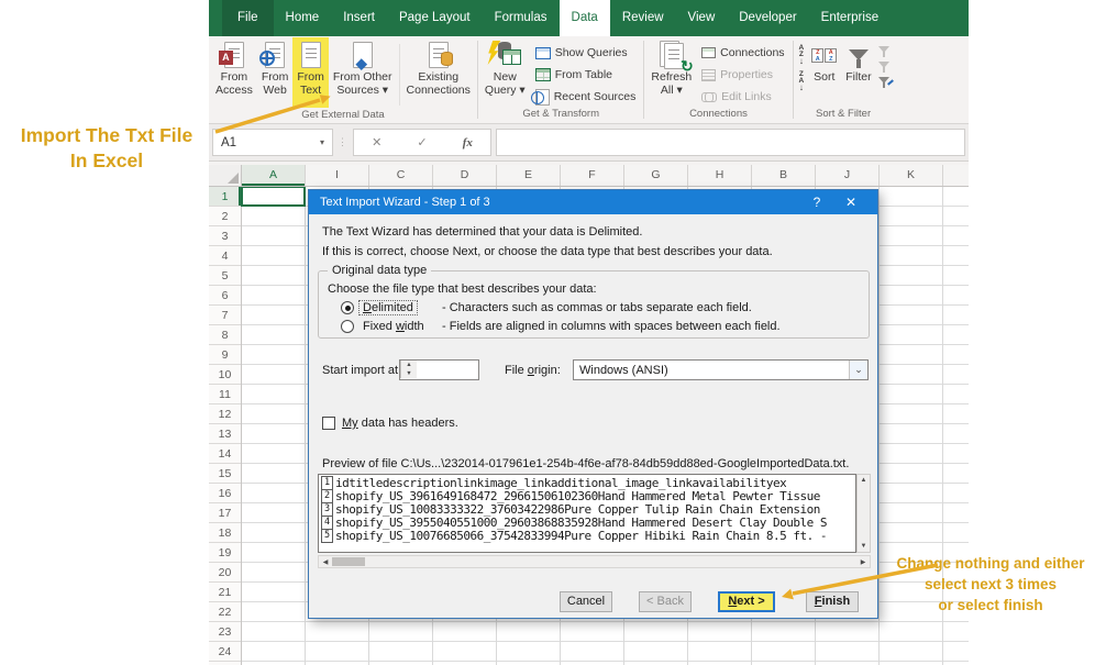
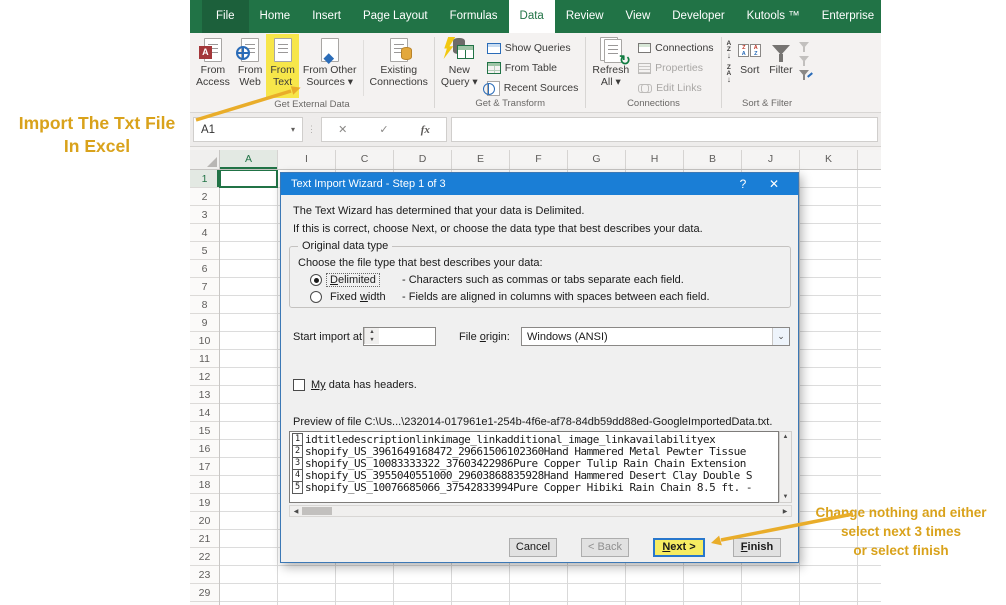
  File
  Home
  Insert
  Page Layout
  Formulas
  Data
  Review
  View
  Developer
+ Kutools ™
  Enterprise
  A
  From
  Access
  From
  Web
  From
  Text
  ◆
  From Other
  Sources ▾
  Existing
  Connections
  Get External Data
  New
  Query ▾
  Show Queries
  From Table
  Recent Sources
  Get & Transform
  ↻
  Refresh
  All ▾
  Connections
  Properties
  Edit Links
  Connections
  ↓
  ↓
  Sort
  Filter
  Sort & Filter
  A1
  ▾
  ⋮
  ✕
  ✓
  fx
  A
  I
  C
  D
  E
  F
  G
  H
  B
  J
  K
  1
  2
  3
  4
  5
  6
  7
  8
  9
  10
  11
  12
  13
  14
  15
  16
  17
  18
  19
  20
  21
  22
  23
- 24
+ 29
  Text Import Wizard - Step 1 of 3
  ?
  ✕
  The Text Wizard has determined that your data is Delimited.
  If this is correct, choose Next, or choose the data type that best describes your data.
  Original data type
  Choose the file type that best describes your data:
  Delimited
  - Characters such as commas or tabs separate each field.
  Fixed width
  - Fields are aligned in columns with spaces between each field.
  Start import at
  File origin:
  Windows (ANSI)
  ⌄
  My data has headers.
  Preview of file C:\Us...\232014-017961e1-254b-4f6e-af78-84db59dd88ed-GoogleImportedData.txt.
  1
  idtitledescriptionlinkimage_linkadditional_image_linkavailabilityex
  2
  shopify_US_3961649168472_29661506102360Hand Hammered Metal Pewter Tissue
  3
  shopify_US_10083333322_37603422986Pure Copper Tulip Rain Chain Extension
  4
  shopify_US_3955040551000_29603868835928Hand Hammered Desert Clay Double S
  5
  shopify_US_10076685066_37542833994Pure Copper Hibiki Rain Chain 8.5 ft. -
  Cancel
  < Back
  Next >
  Finish
  Import The Txt File
  In Excel
  Change nothing and either
  select next 3 times
  or select finish
